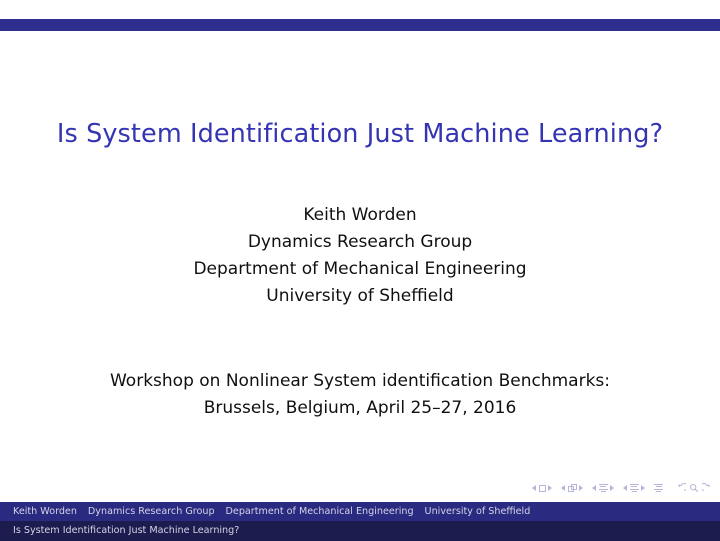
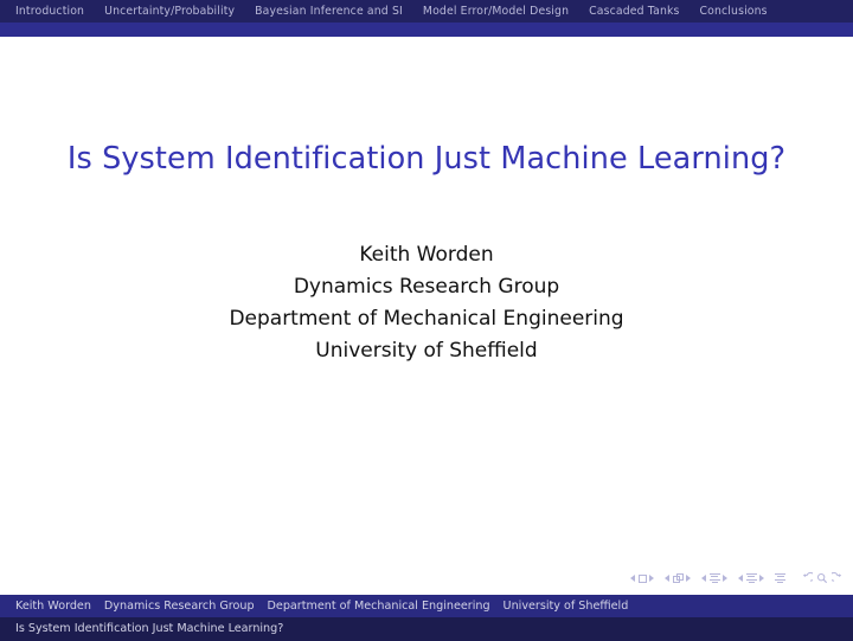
+ Introduction
+ Uncertainty/Probability
+ Bayesian Inference and SI
+ Model Error/Model Design
+ Cascaded Tanks
+ Conclusions
  Is System Identification Just Machine Learning?
  Keith Worden
  Dynamics Research Group
  Department of Mechanical Engineering
  University of Sheffield
- Workshop on Nonlinear System identification Benchmarks:
- Brussels, Belgium, April 25–27, 2016
  Keith Worden
  Dynamics Research Group
  Department of Mechanical Engineering
  University of Sheffield
  Is System Identification Just Machine Learning?
